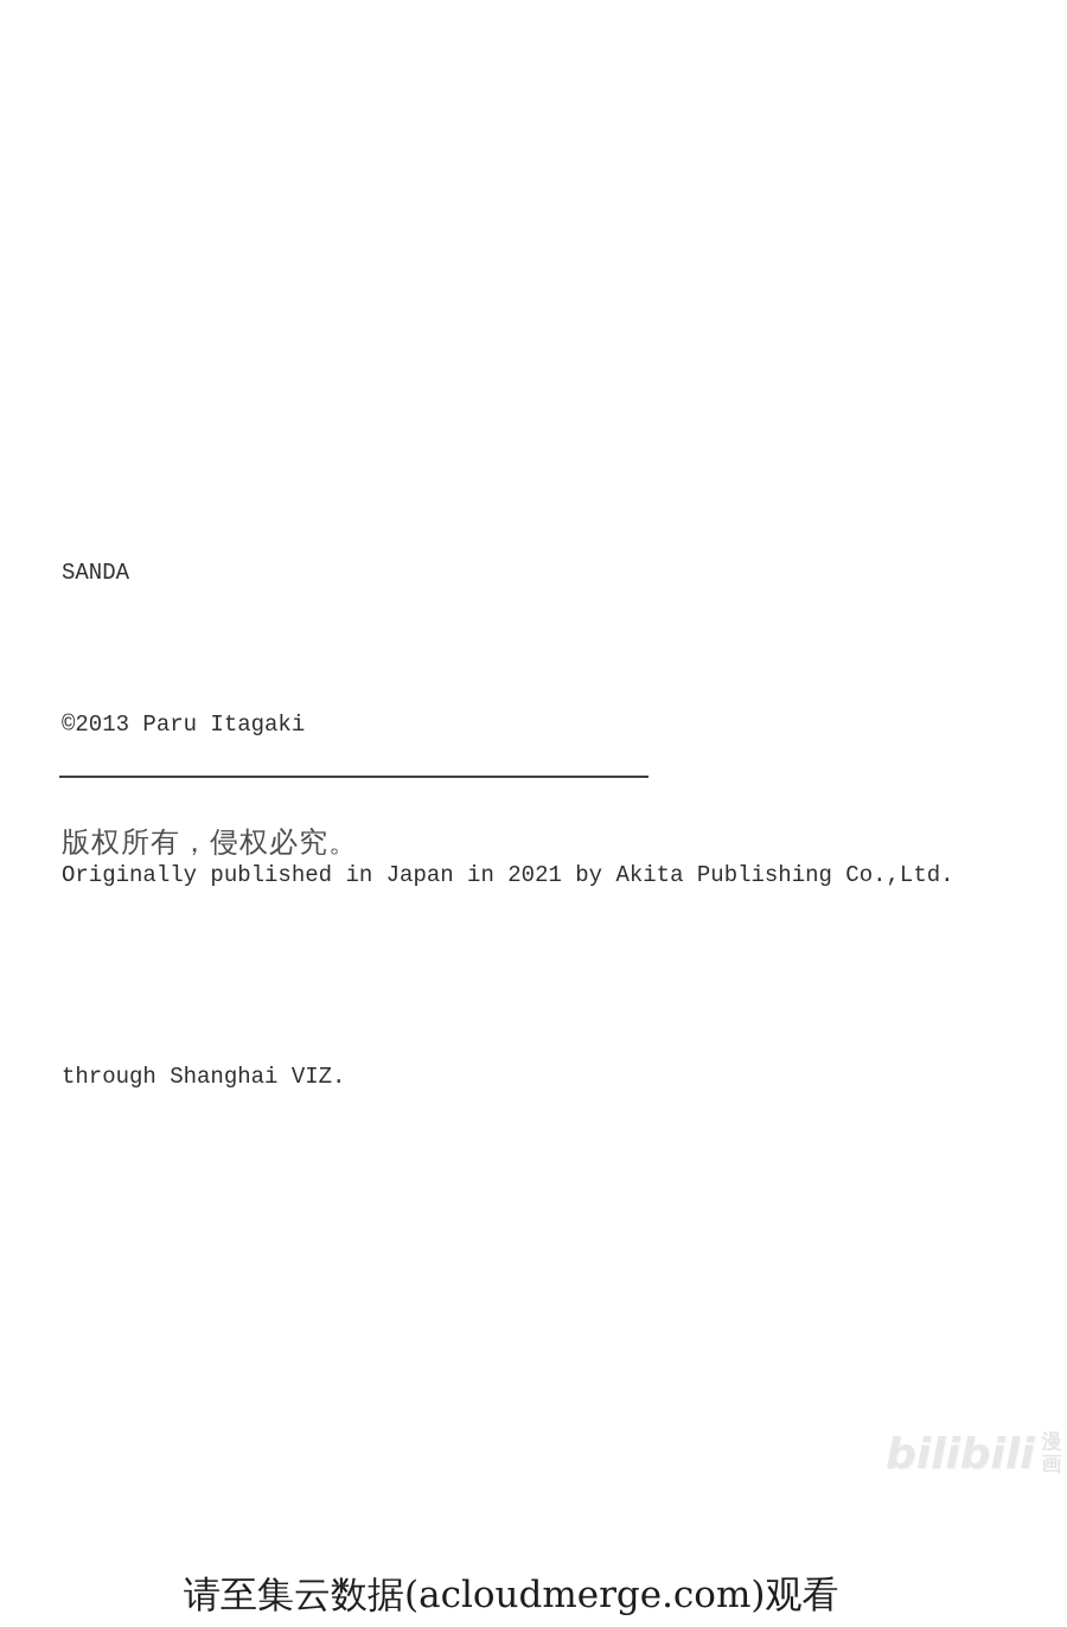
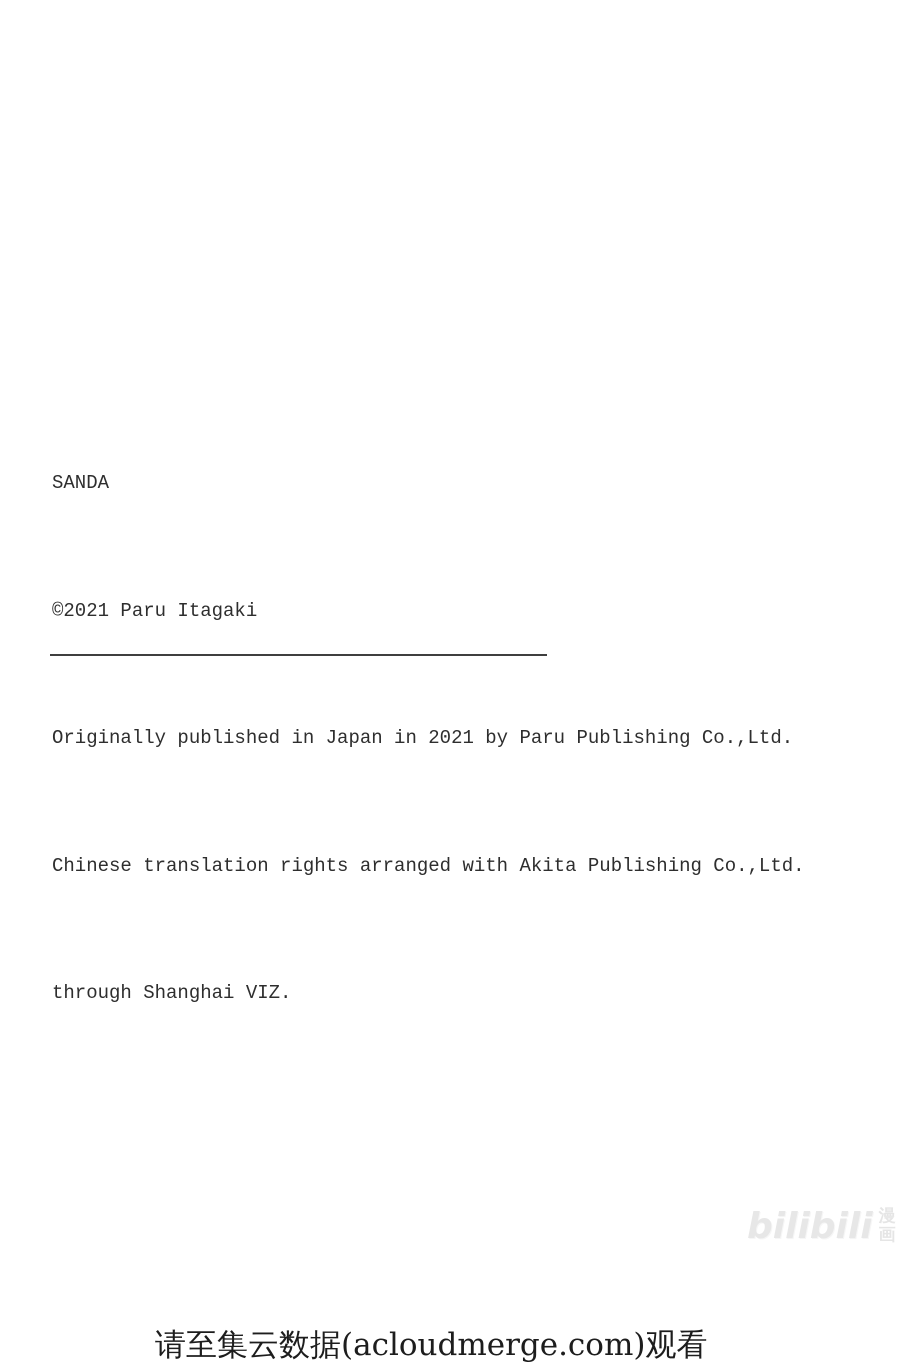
  SANDA
- ©2013 Paru Itagaki
+ ©2021 Paru Itagaki
- Originally published in Japan in 2021 by Akita Publishing Co.,Ltd.
+ Originally published in Japan in 2021 by Paru Publishing Co.,Ltd.
+ Chinese translation rights arranged with Akita Publishing Co.,Ltd.
  through Shanghai VIZ.
- 版权所有，侵权必究。
  bilibili
  漫
  画
  请至集云数据(acloudmerge.com)观看
